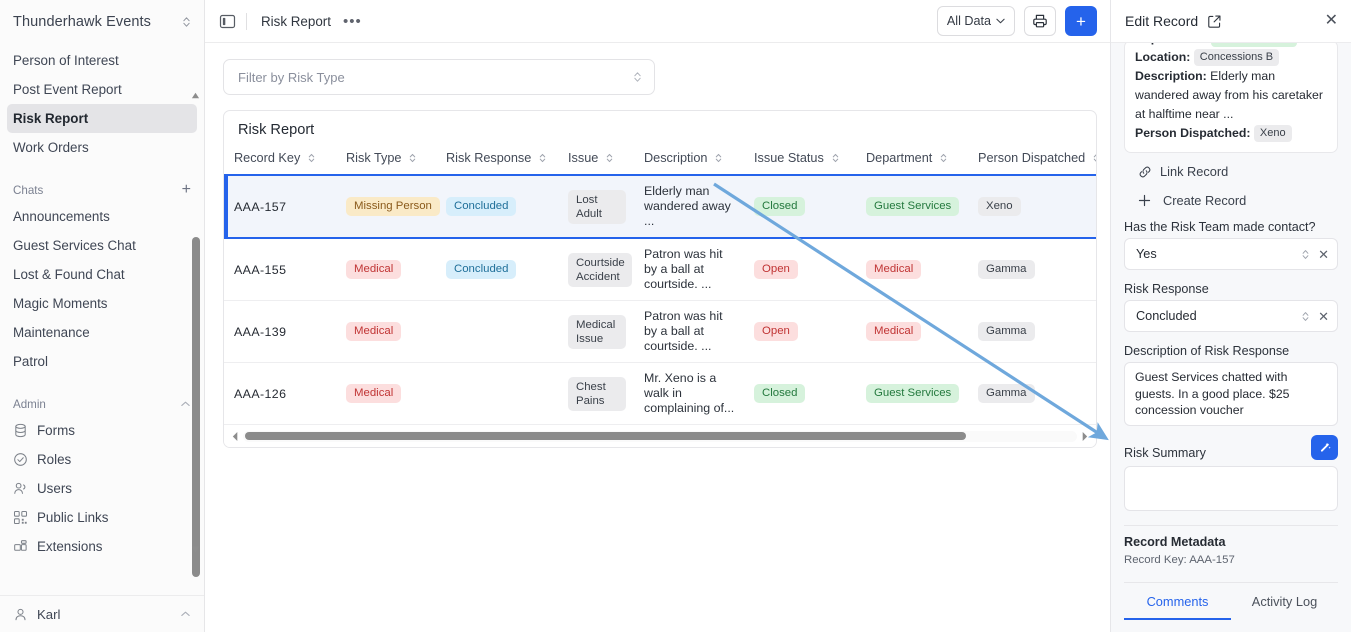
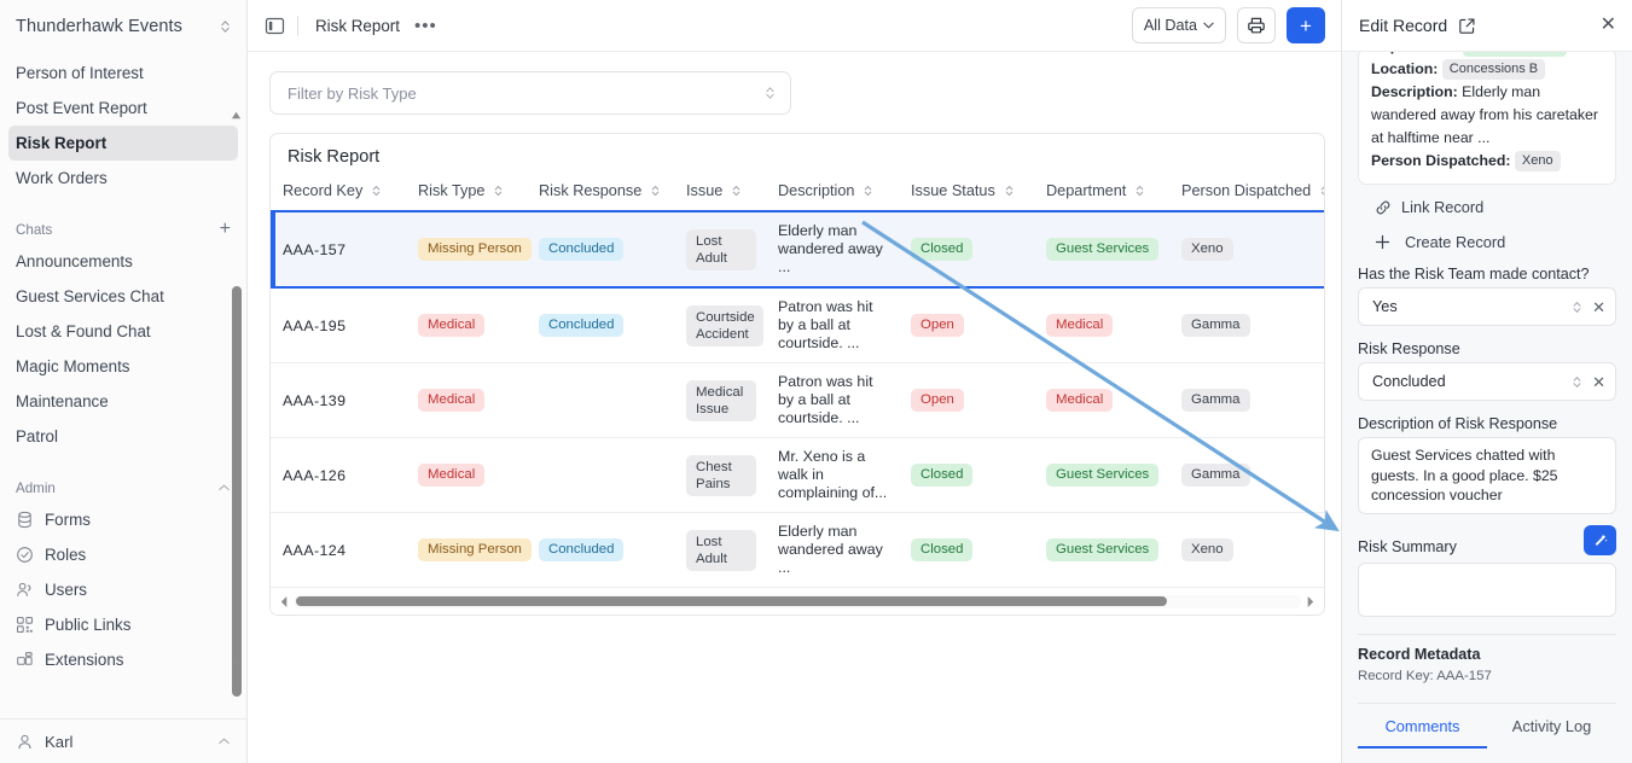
  Thunderhawk Events
  Person of Interest
  Post Event Report
  Risk Report
  Work Orders
  Chats
  +
  Announcements
  Guest Services Chat
  Lost & Found Chat
  Magic Moments
  Maintenance
  Patrol
  Admin
  Forms
  Roles
  Users
  Public Links
  Extensions
  Karl
  Risk Report
  •••
  All Data
  +
  Filter by Risk Type
  Risk Report
  Record Key	Risk Type	Risk Response	Issue	Description	Issue Status	Department	Person Dispatched
  AAA-157	Missing Person	Concluded	Lost Adult	Elderly man wandered away ...	Closed	Guest Services	Xeno
- AAA-155	Medical	Concluded	Courtside Accident	Patron was hit by a ball at courtside. ...	Open	Medical	Gamma
+ AAA-195	Medical	Concluded	Courtside Accident	Patron was hit by a ball at courtside. ...	Open	Medical	Gamma
  AAA-139	Medical		Medical Issue	Patron was hit by a ball at courtside. ...	Open	Medical	Gamma
  AAA-126	Medical		Chest Pains	Mr. Xeno is a walk in complaining of...	Closed	Guest Services	Gamma
+ AAA-124	Missing Person	Concluded	Lost Adult	Elderly man wandered away ...	Closed	Guest Services	Xeno
  Edit Record
  ✕
  Location: Concessions B
  Description: Elderly man wandered away from his caretaker at halftime near ...
  Person Dispatched: Xeno
  Link Record
  Create Record
  Has the Risk Team made contact?
  Yes
  ✕
  Risk Response
  Concluded
  ✕
  Description of Risk Response
  Guest Services chatted with guests. In a good place. $25 concession voucher
  Risk Summary
  Record Metadata
  Record Key: AAA-157
  Comments
  Activity Log
